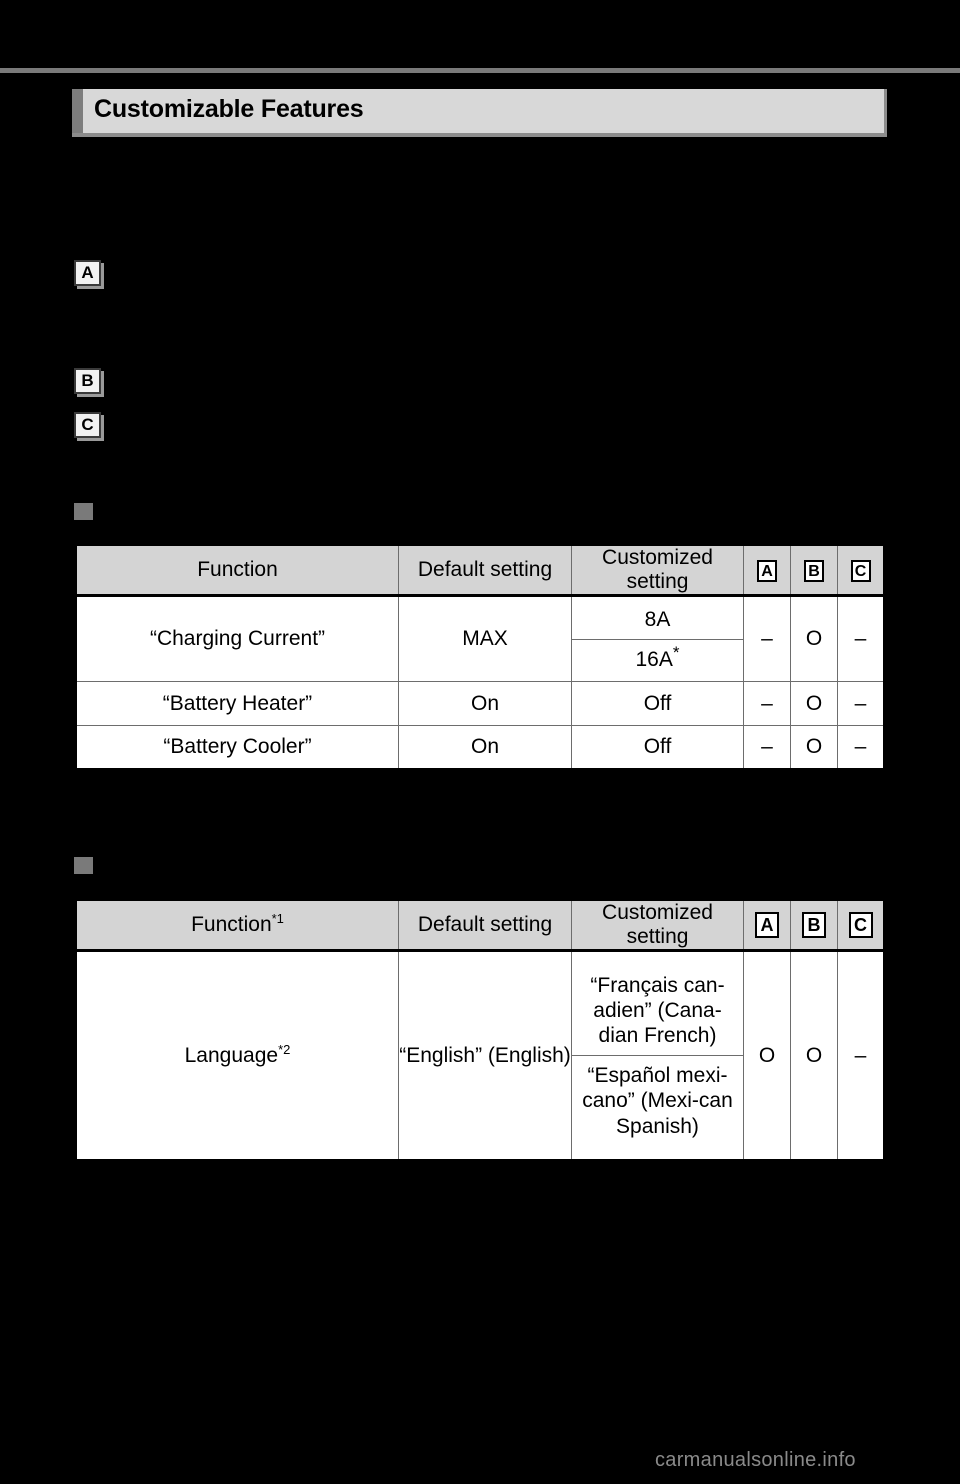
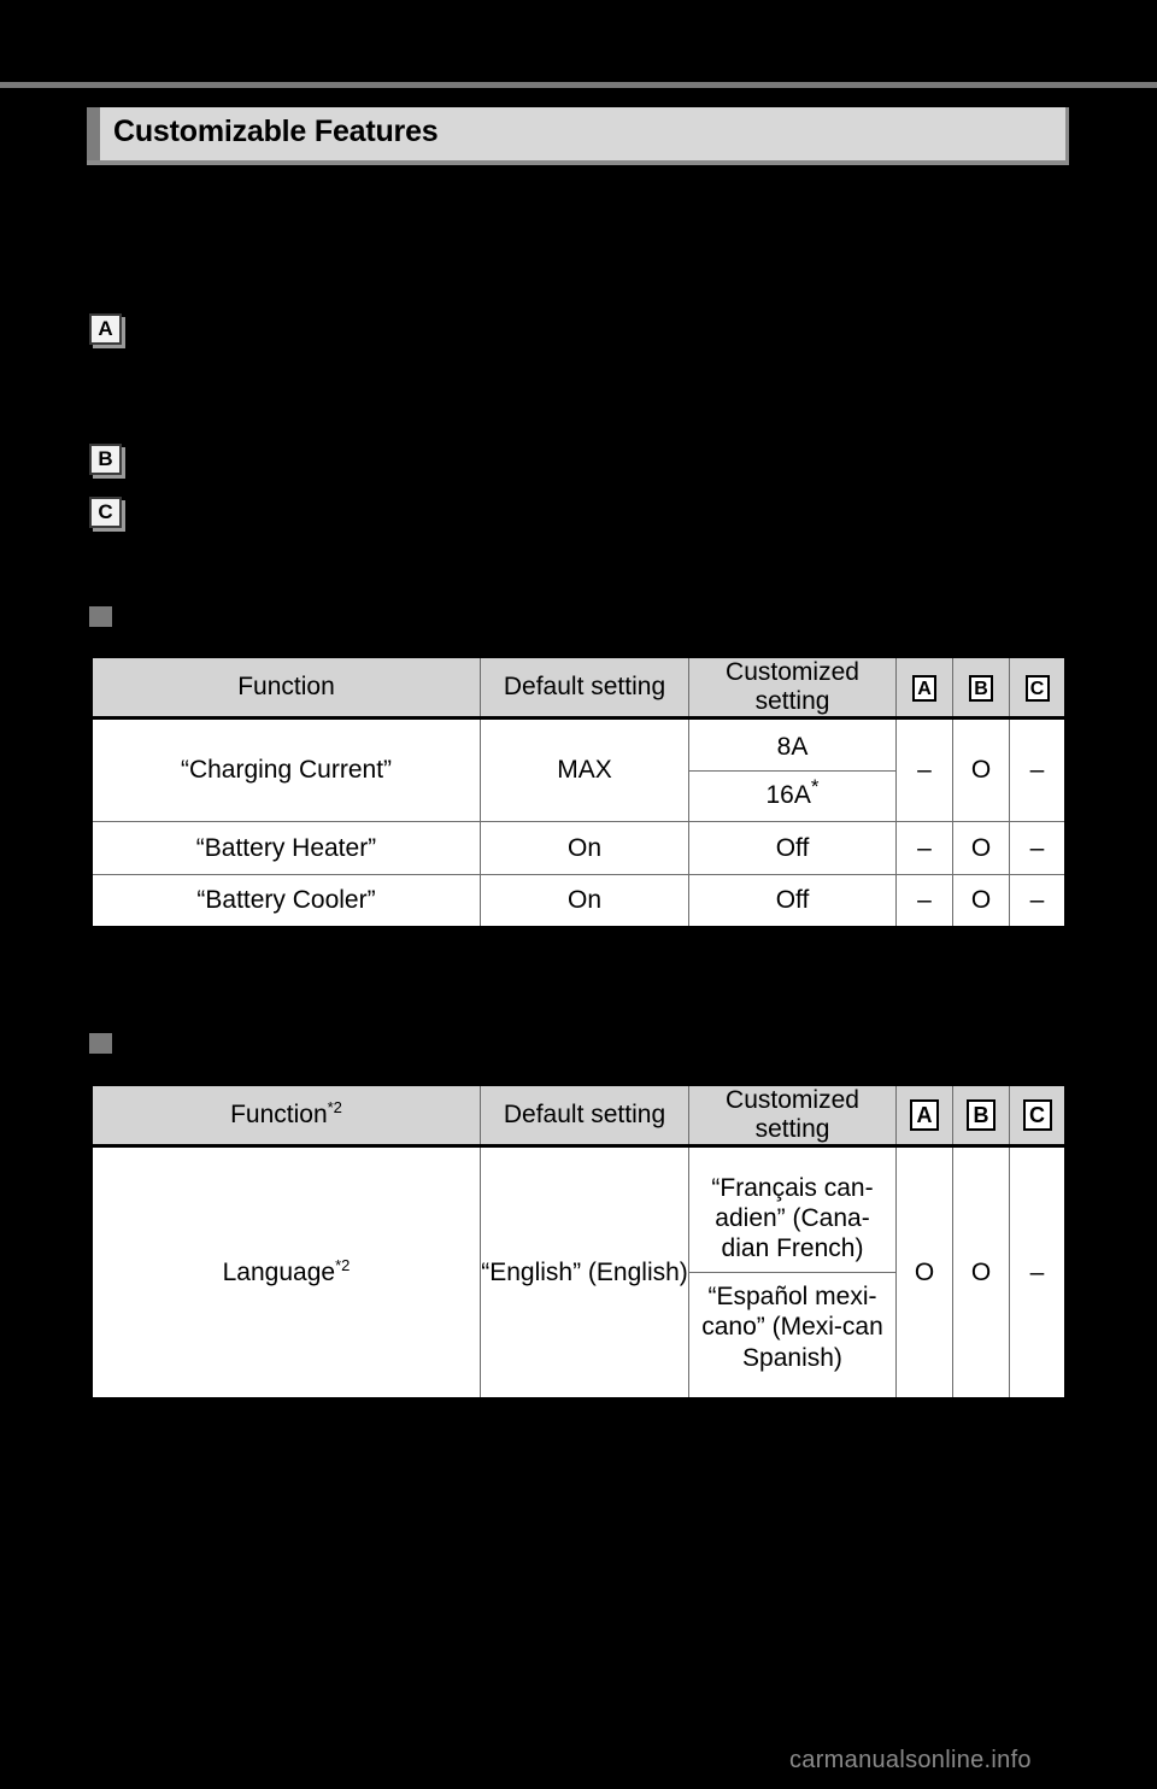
  Customizable Features
  A
  B
  C
  Function	Default setting	Customized setting	A	B	C
  “Charging Current”	MAX	8A 16A*	–	O	–
  “Battery Heater”	On	Off	–	O	–
  “Battery Cooler”	On	Off	–	O	–
- Function*1	Default setting	Customized setting	A	B	C
+ Function*2	Default setting	Customized setting	A	B	C
  Language*2	“English” (English)	“Français can-adien” (Cana-dian French) “Español mexi-cano” (Mexi-can Spanish)	O	O	–
  carmanualsonline.info
